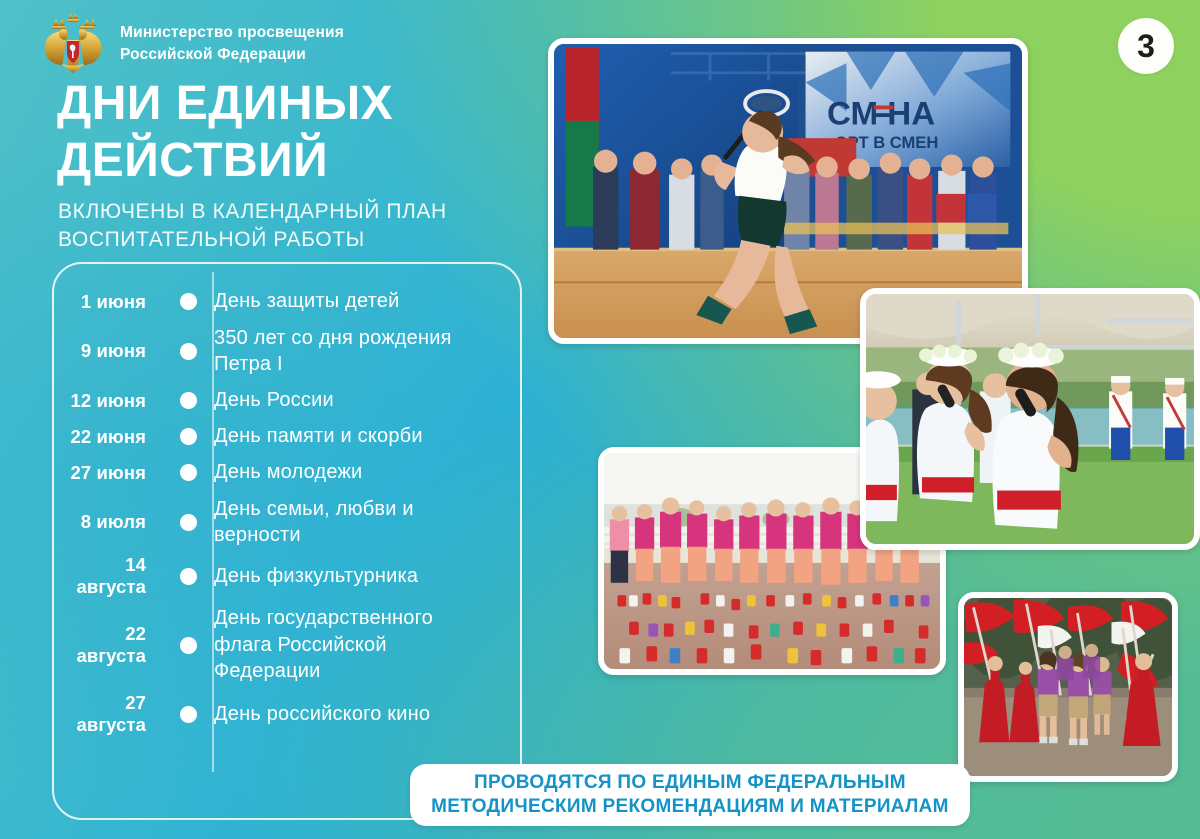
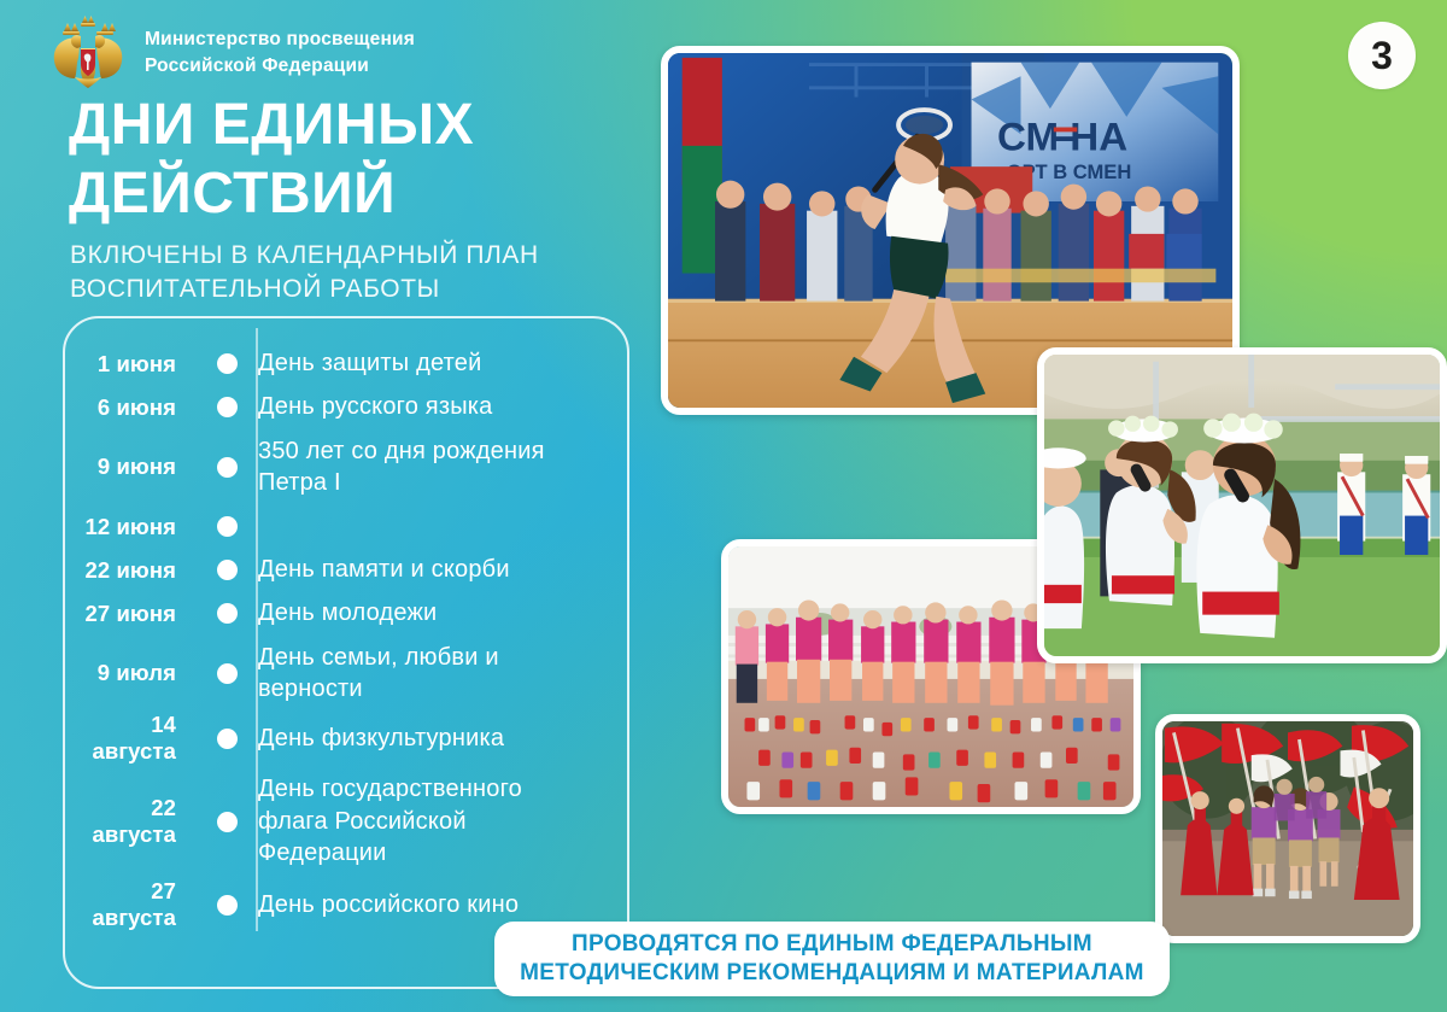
  Министерство просвещения
  Российской Федерации
  3
  ДНИ ЕДИНЫХ
  ДЕЙСТВИЙ
  ВКЛЮЧЕНЫ В КАЛЕНДАРНЫЙ ПЛАН
  ВОСПИТАТЕЛЬНОЙ РАБОТЫ
  1 июня
  День защиты детей
+ 6 июня
+ День русского языка
  9 июня
  350 лет со дня рождения
  Петра I
  12 июня
- День России
  22 июня
  День памяти и скорби
  27 июня
  День молодежи
- 8 июля
+ 9 июля
  День семьи, любви и
  верности
  14 августа
  День физкультурника
  22 августа
  День государственного
  флага Российской
  Федерации
  27 августа
  День российского кино
  СМ НА
  Т В СМЕН
  ПРОВОДЯТСЯ ПО ЕДИНЫМ ФЕДЕРАЛЬНЫМ
  МЕТОДИЧЕСКИМ РЕКОМЕНДАЦИЯМ И МАТЕРИАЛАМ
